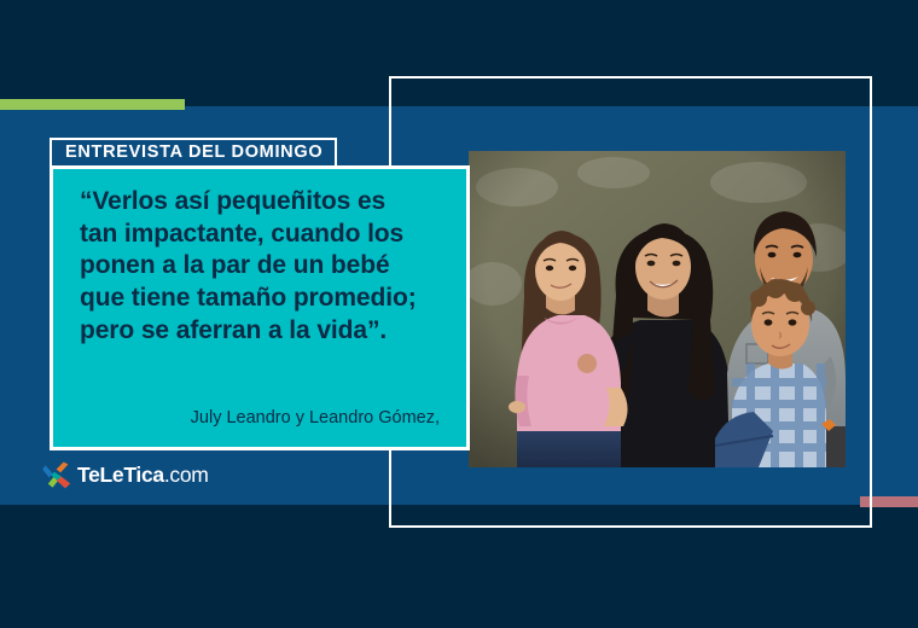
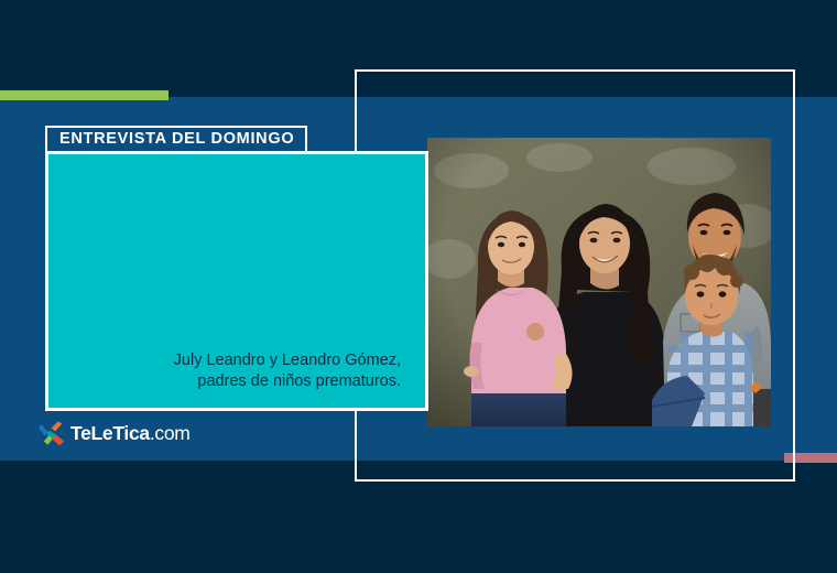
  ENTREVISTA DEL DOMINGO
- “Verlos así pequeñitos es
- tan impactante, cuando los
- ponen a la par de un bebé
- que tiene tamaño promedio;
- pero se aferran a la vida”.
  July Leandro y Leandro Gómez,
+ padres de niños prematuros.
  TeLeTica.com
